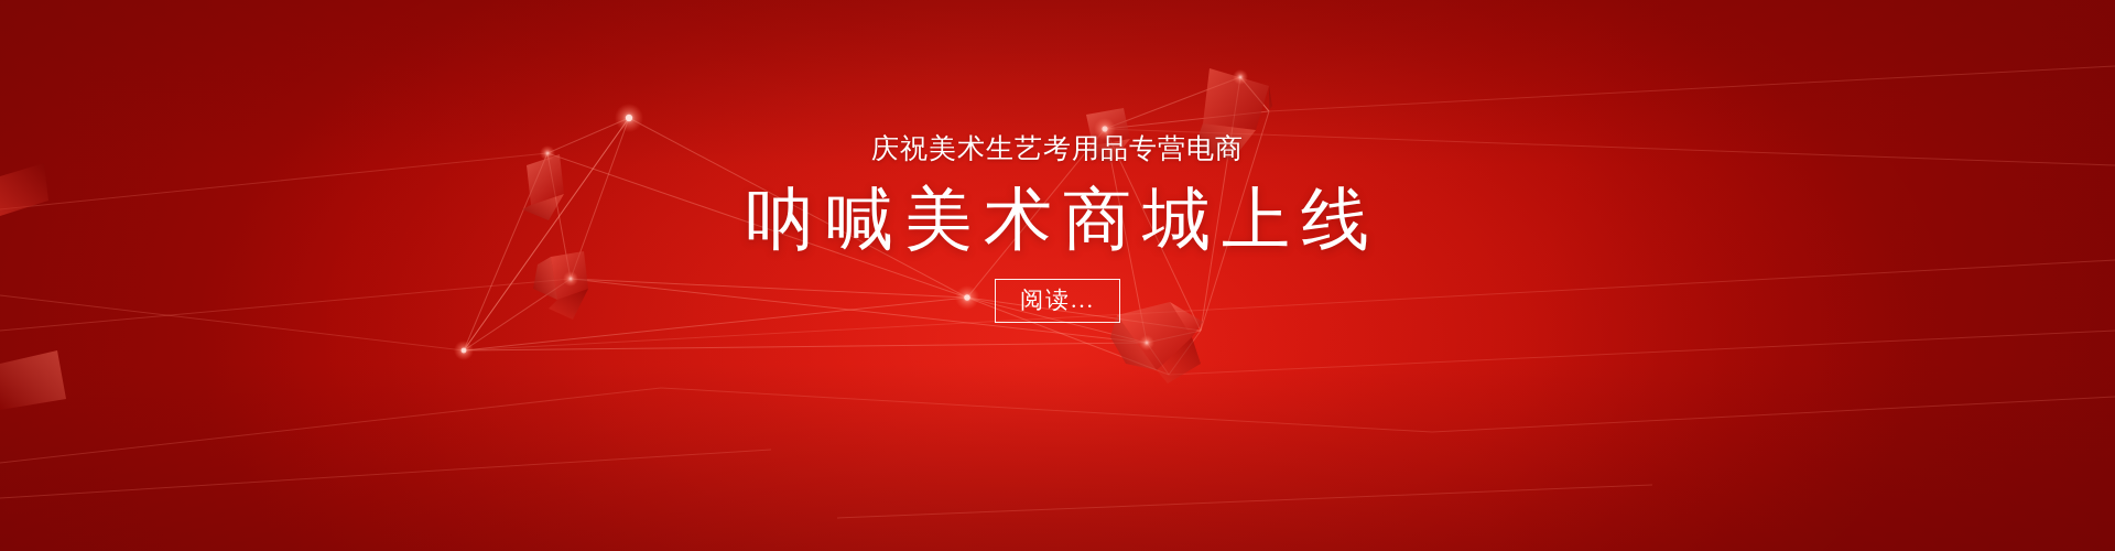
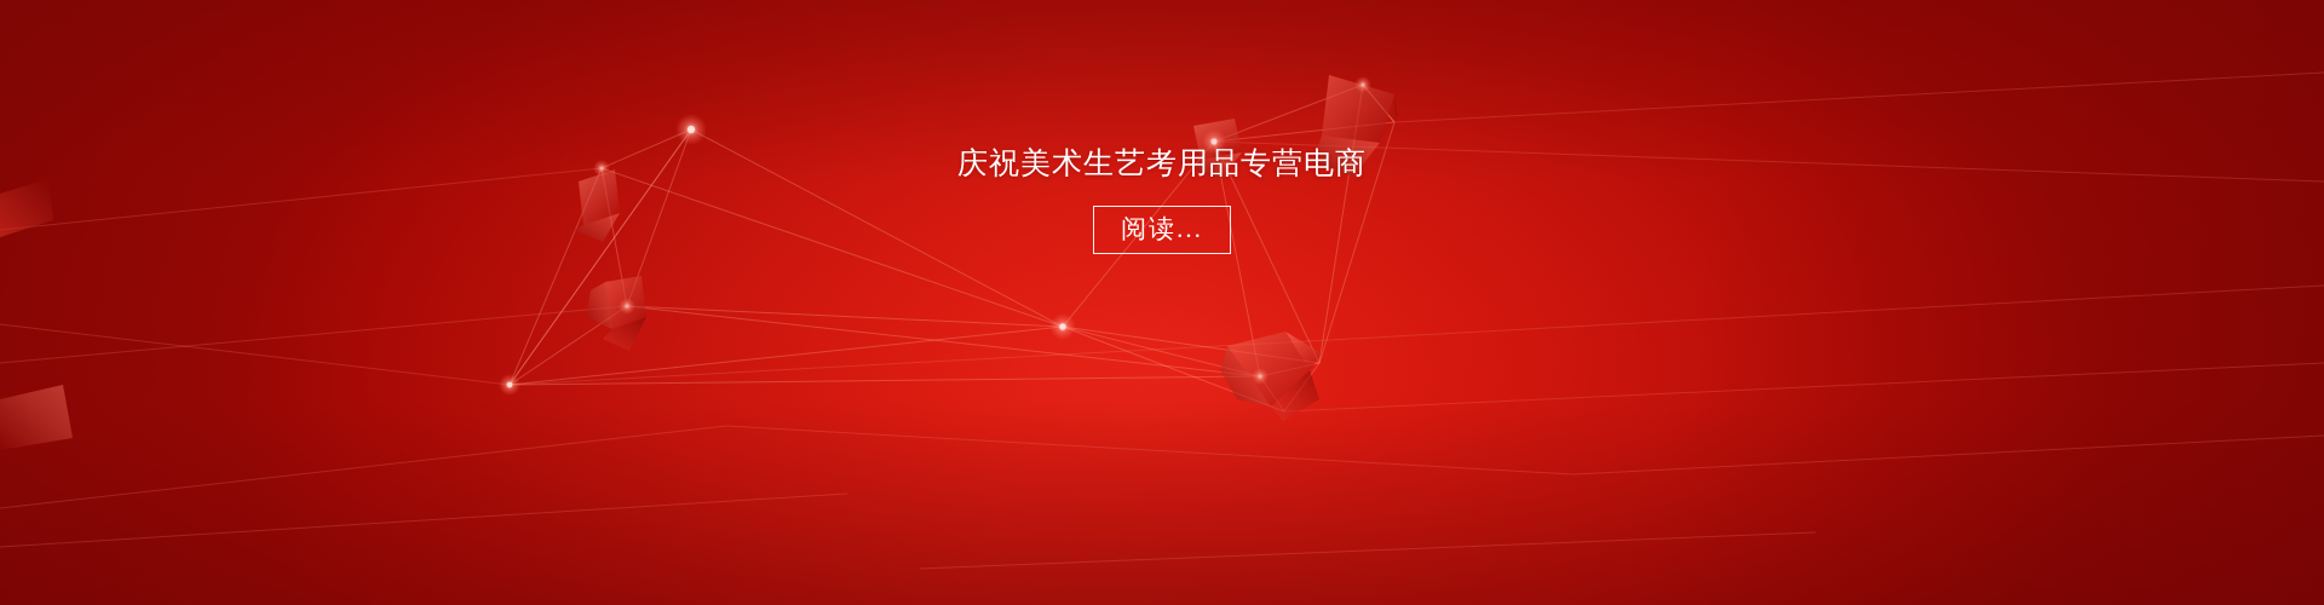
  庆祝美术生艺考用品专营电商
- 呐喊美术商城上线
  阅读...
